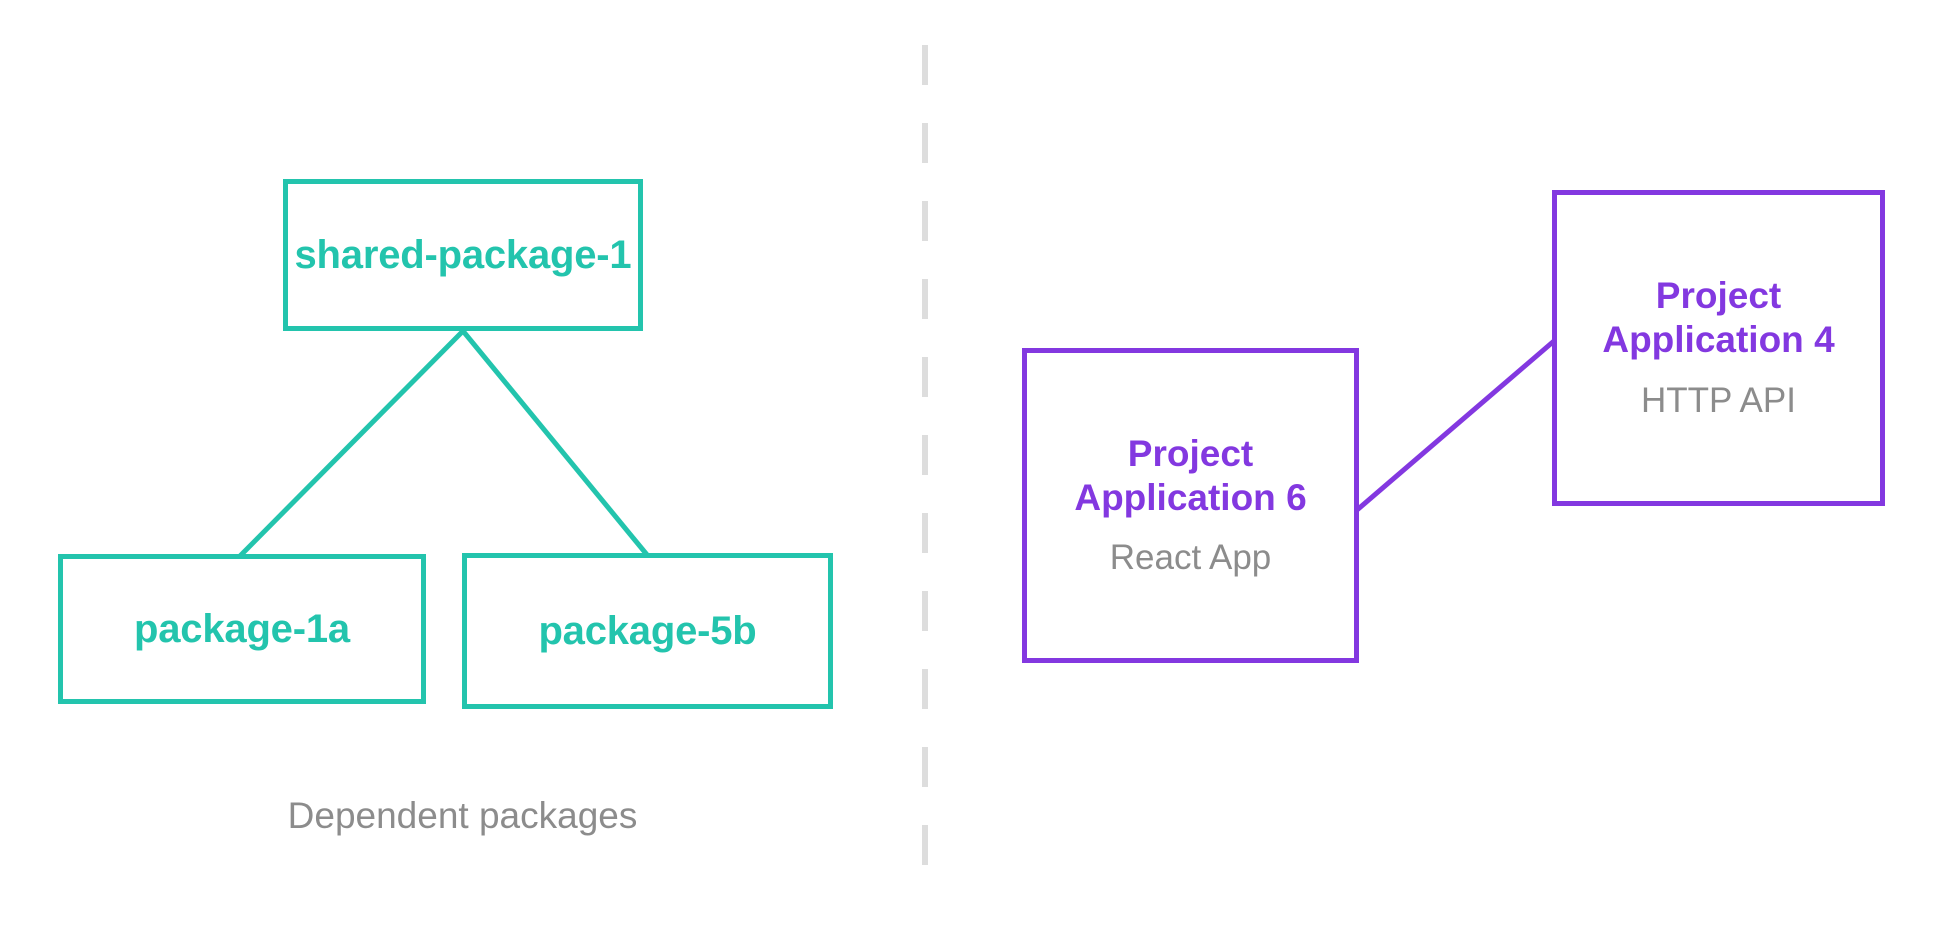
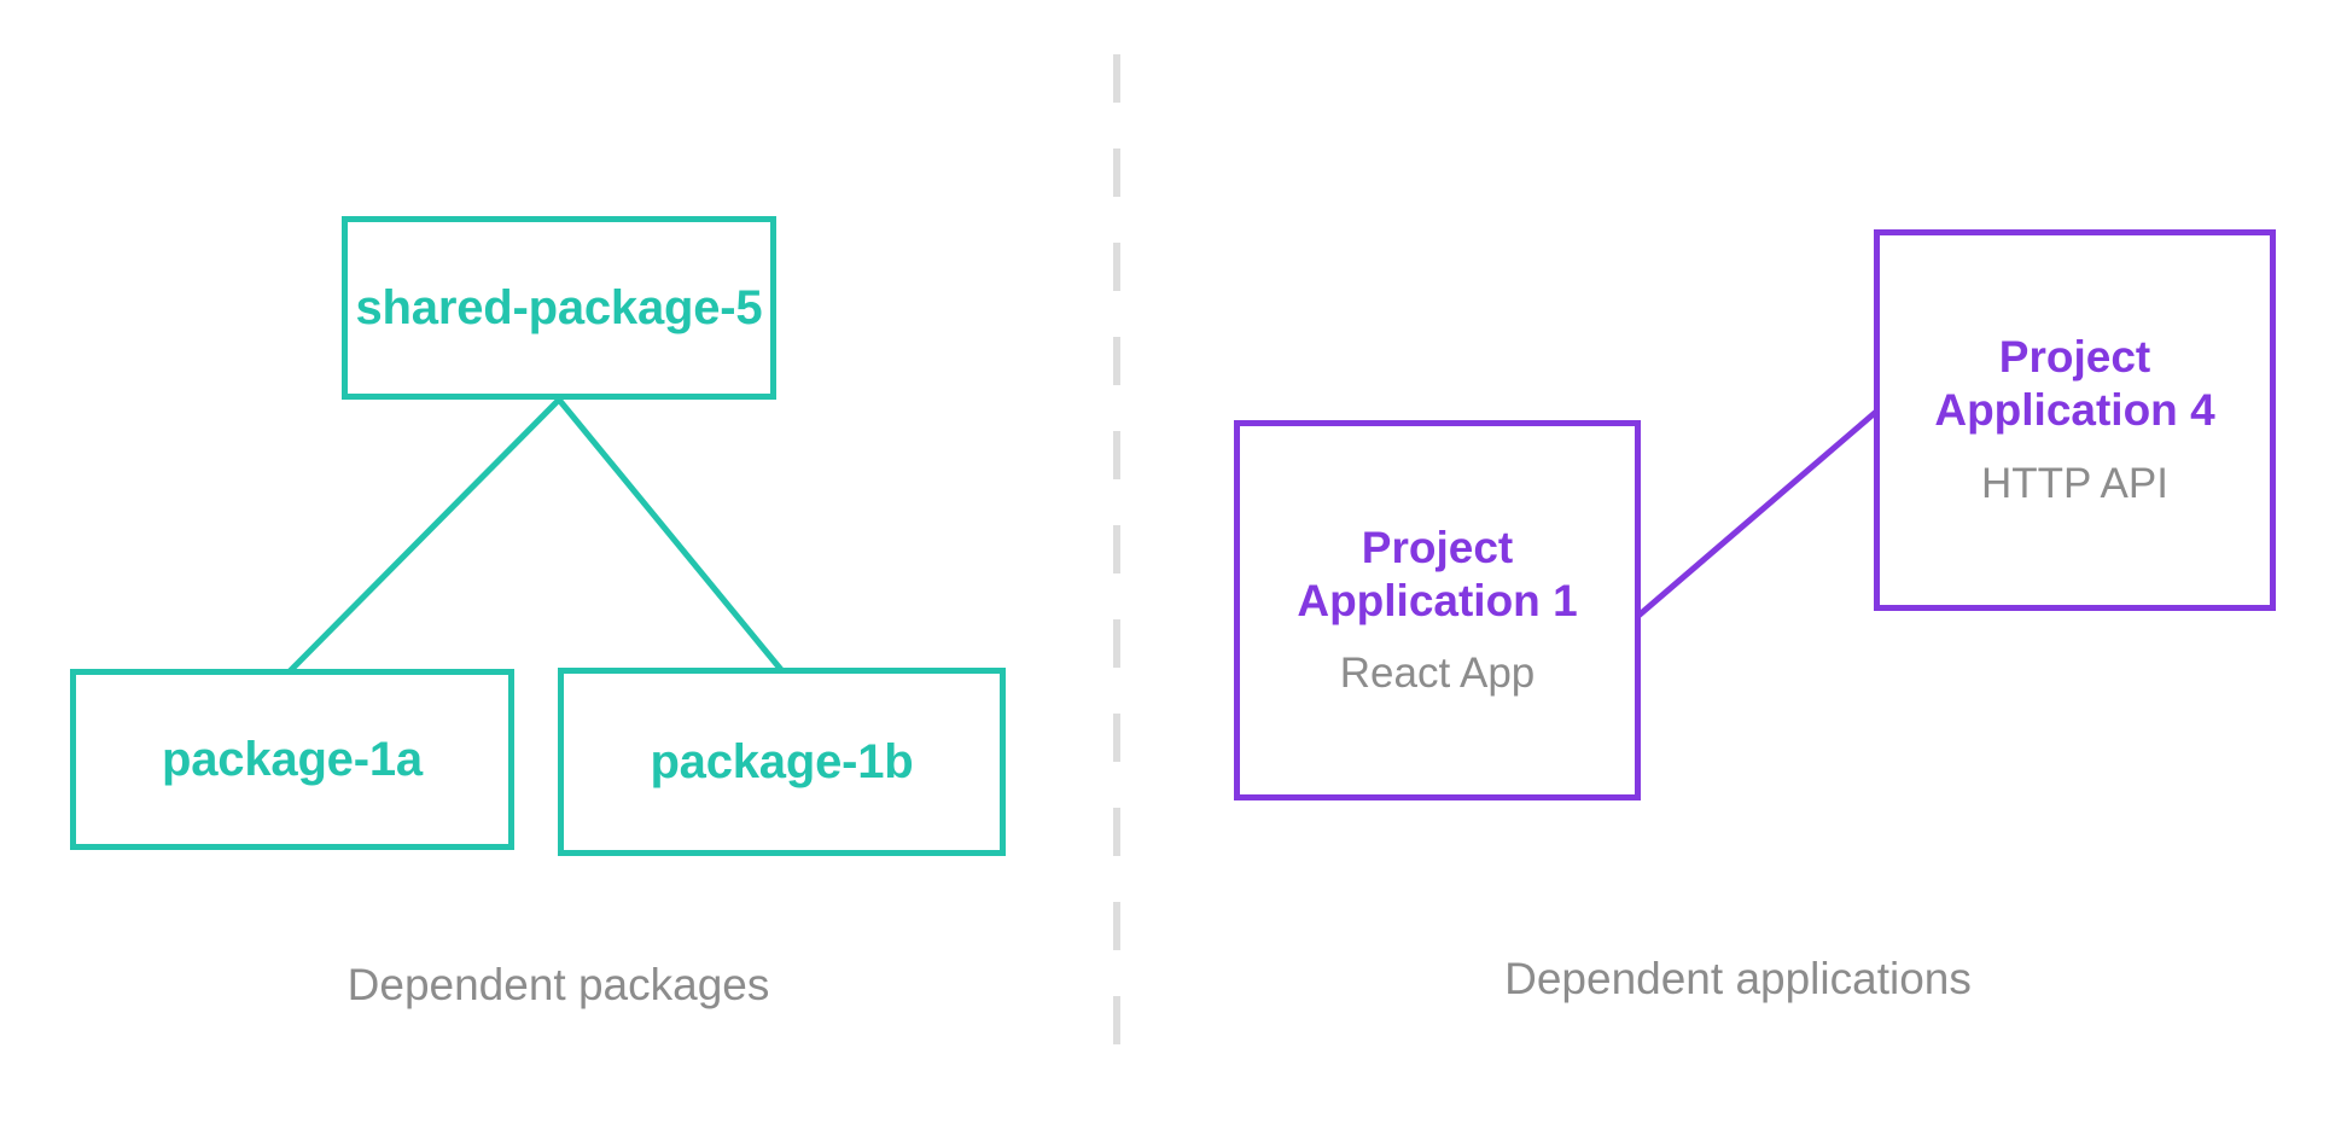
- shared-package-1
+ shared-package-5
  package-1a
- package-5b
+ package-1b
  Project
- Application 6
+ Application 1
  React App
  Project
  Application 4
  HTTP API
  Dependent packages
+ Dependent applications
